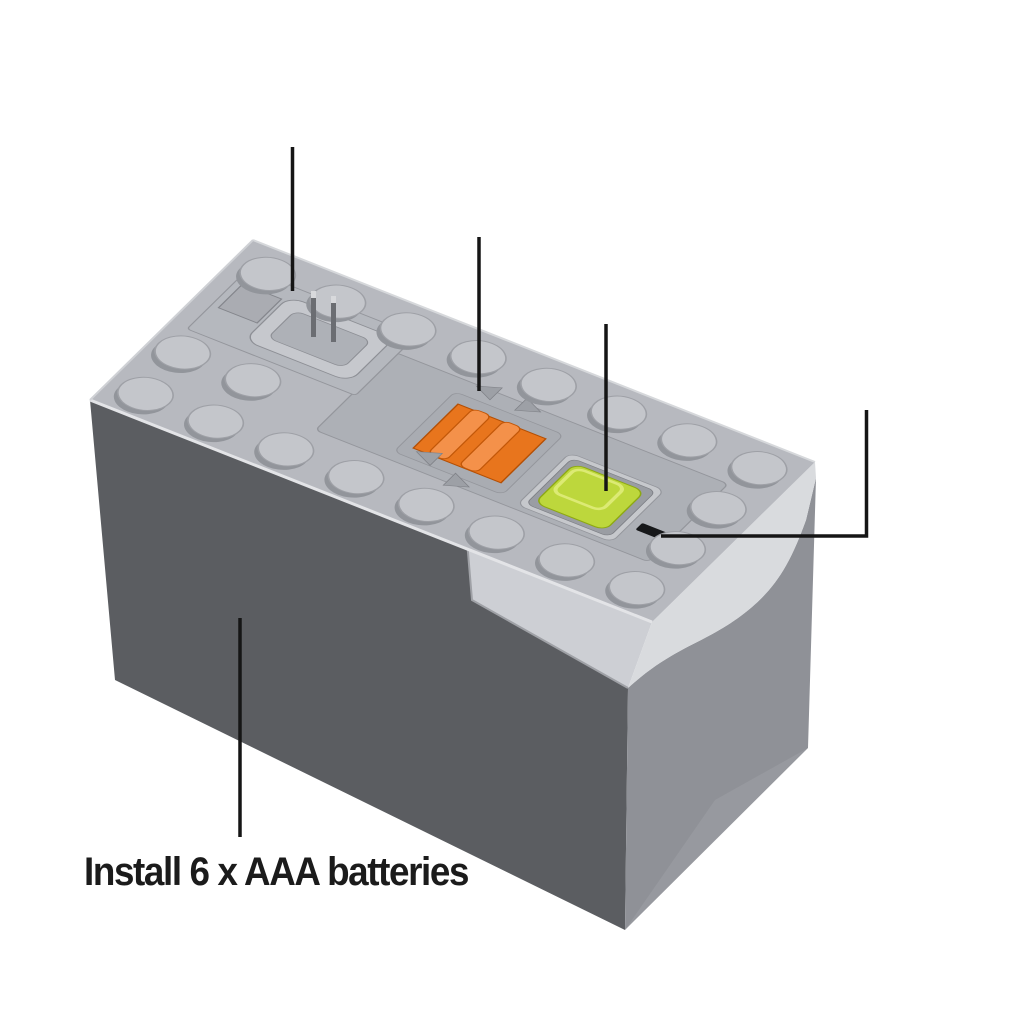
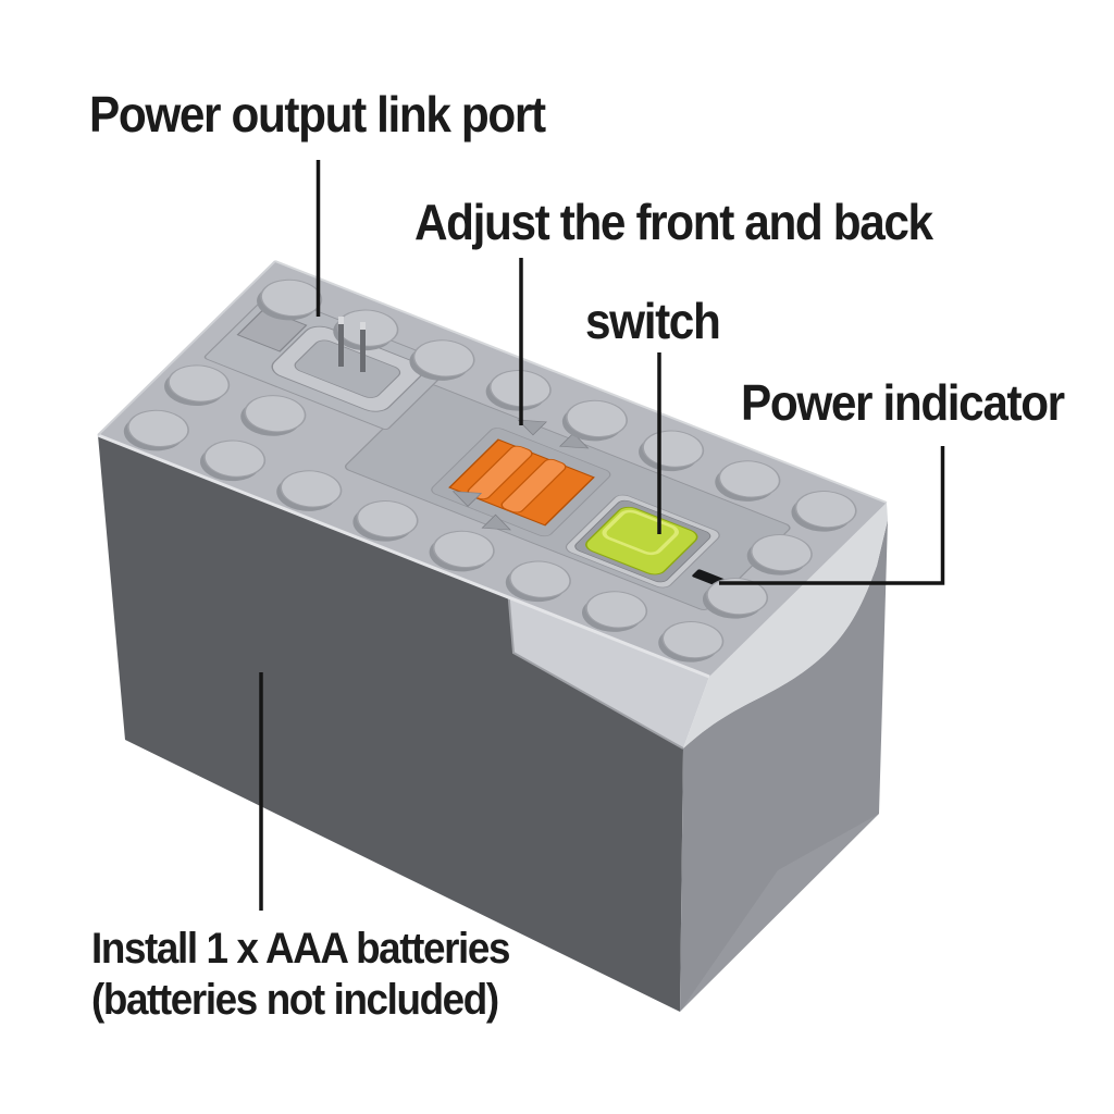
+ Power output link port
+ Adjust the front and back
+ switch
+ Power indicator
- Install 6 x AAA batteries
+ Install 1 x AAA batteries
+ (batteries not included)
